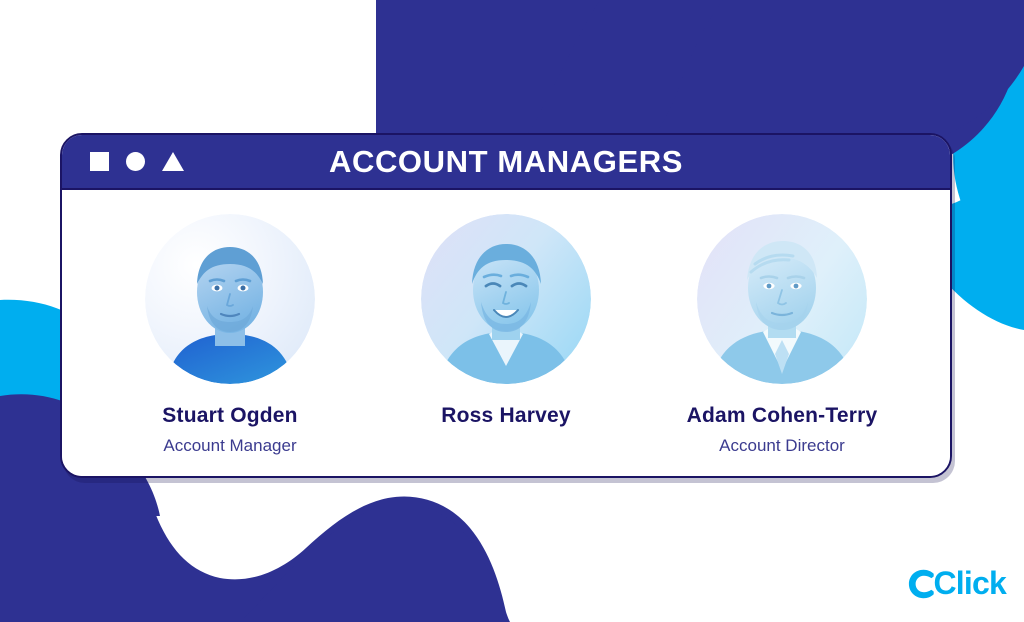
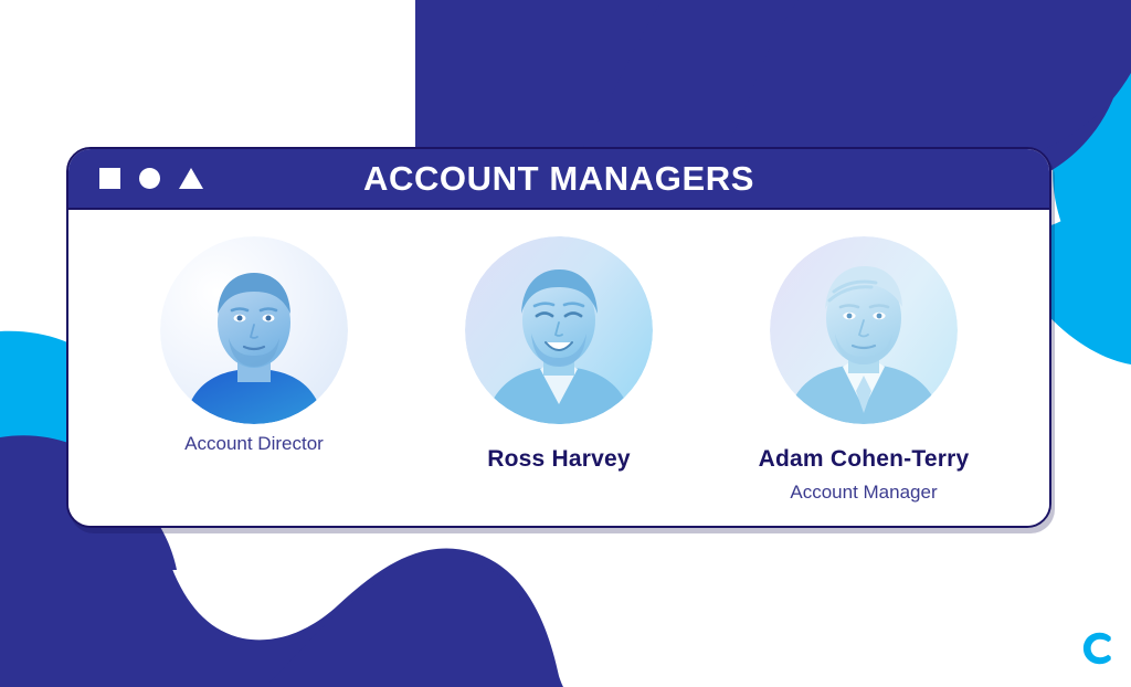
  ACCOUNT MANAGERS
- Stuart Ogden
- Account Manager
+ Account Director
  Ross Harvey
  Adam Cohen-Terry
- Account Director
+ Account Manager
- Click
